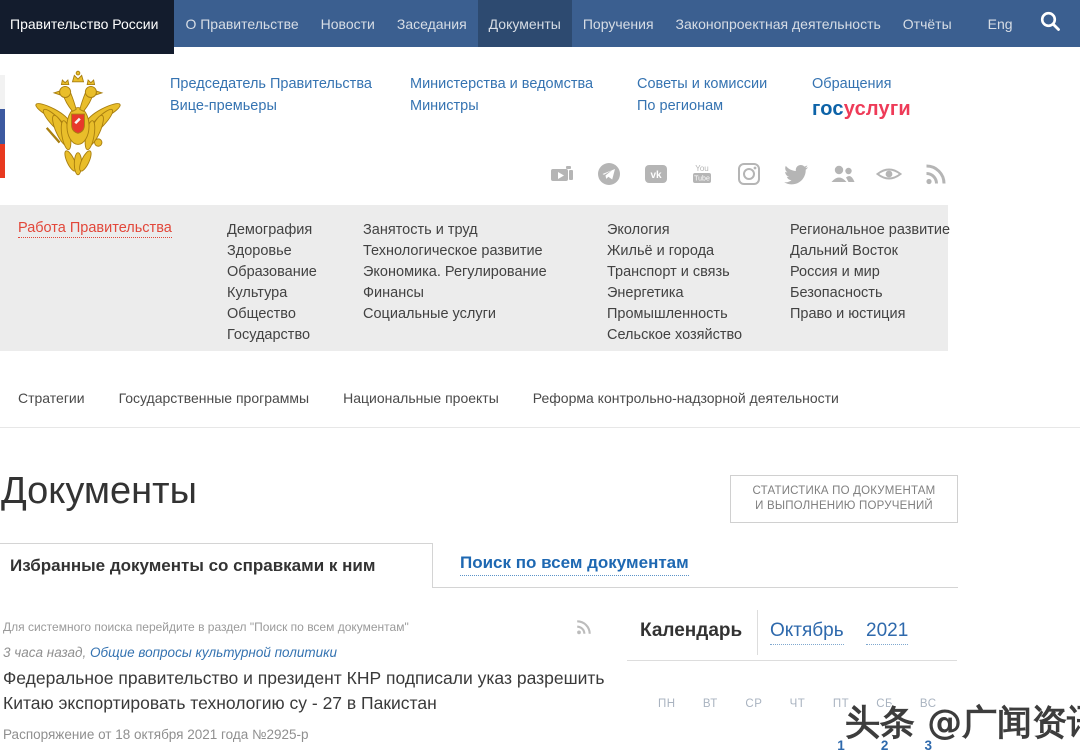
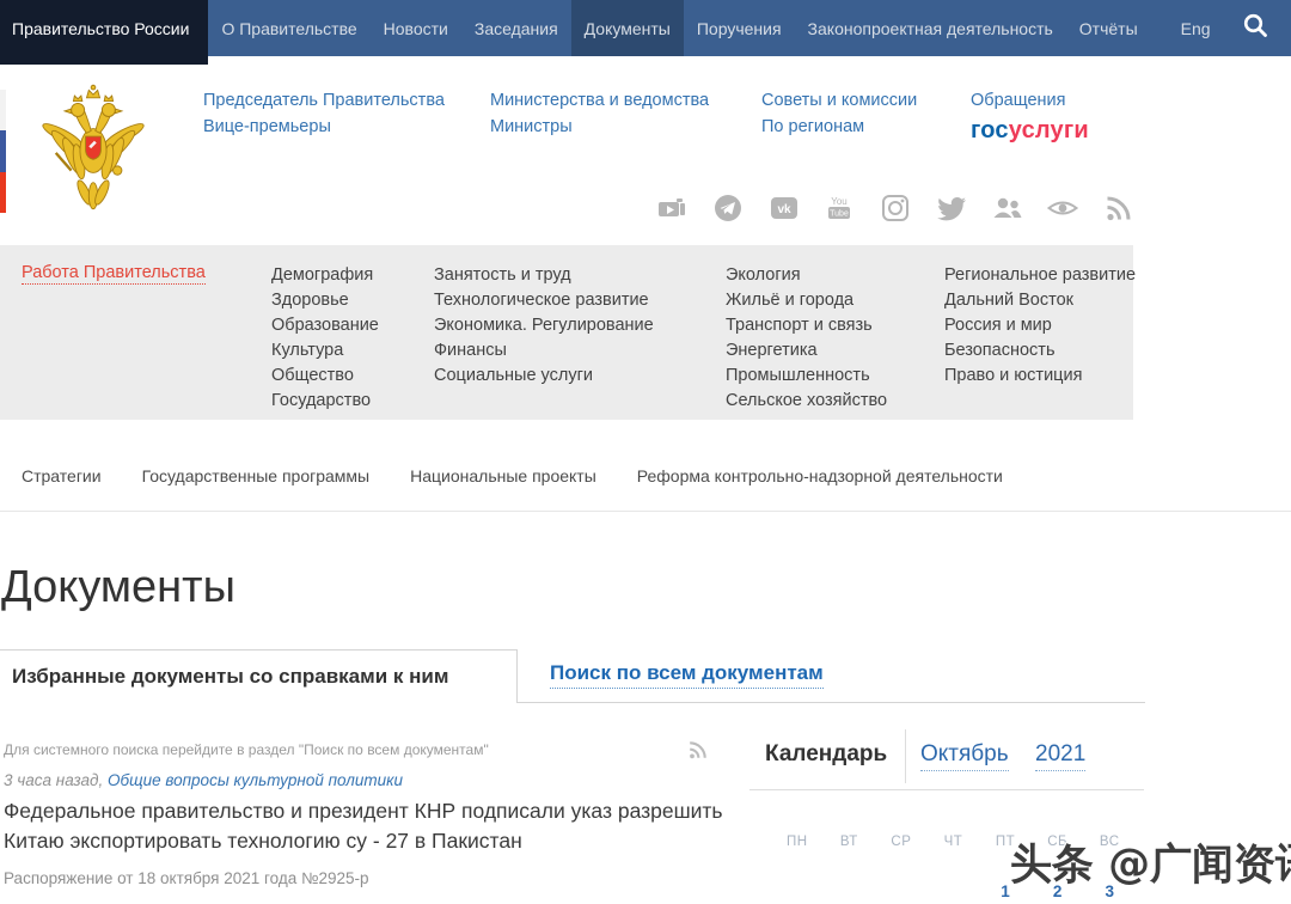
  Правительство России
  О Правительстве
  Новости
  Заседания
  Документы
  Поручения
  Законопроектная деятельность
  Отчёты
  Eng
  Председатель Правительства
  Вице-премьеры
  Министерства и ведомства
  Министры
  Советы и комиссии
  По регионам
  Обращения
  госуслуги
  vk
  You
  Работа Правительства
  Демография
  Здоровье
  Образование
  Культура
  Общество
  Государство
  Занятость и труд
  Технологическое развитие
  Экономика. Регулирование
  Финансы
  Социальные услуги
  Экология
  Жильё и города
  Транспорт и связь
  Энергетика
  Промышленность
  Сельское хозяйство
  Региональное развитие
  Дальний Восток
  Россия и мир
  Безопасность
  Право и юстиция
  Стратегии
  Государственные программы
  Национальные проекты
  Реформа контрольно-надзорной деятельности
  Документы
- СТАТИСТИКА ПО ДОКУМЕНТАМ
- И ВЫПОЛНЕНИЮ ПОРУЧЕНИЙ
  Избранные документы со справками к ним
  Поиск по всем документам
  Для системного поиска перейдите в раздел "Поиск по всем документам"
  3 часа назад, Общие вопросы культурной политики
  Федеральное правительство и президент КНР подписали указ разрешить Китаю экспортировать технологию су - 27 в Пакистан
  Распоряжение от 18 октября 2021 года №2925-р
  Календарь
  Октябрь
  2021
  ПН
  ВТ
  СР
  ЧТ
  ПТ
  СБ
  ВС
  1
  2
  3
  头条 @广闻资
